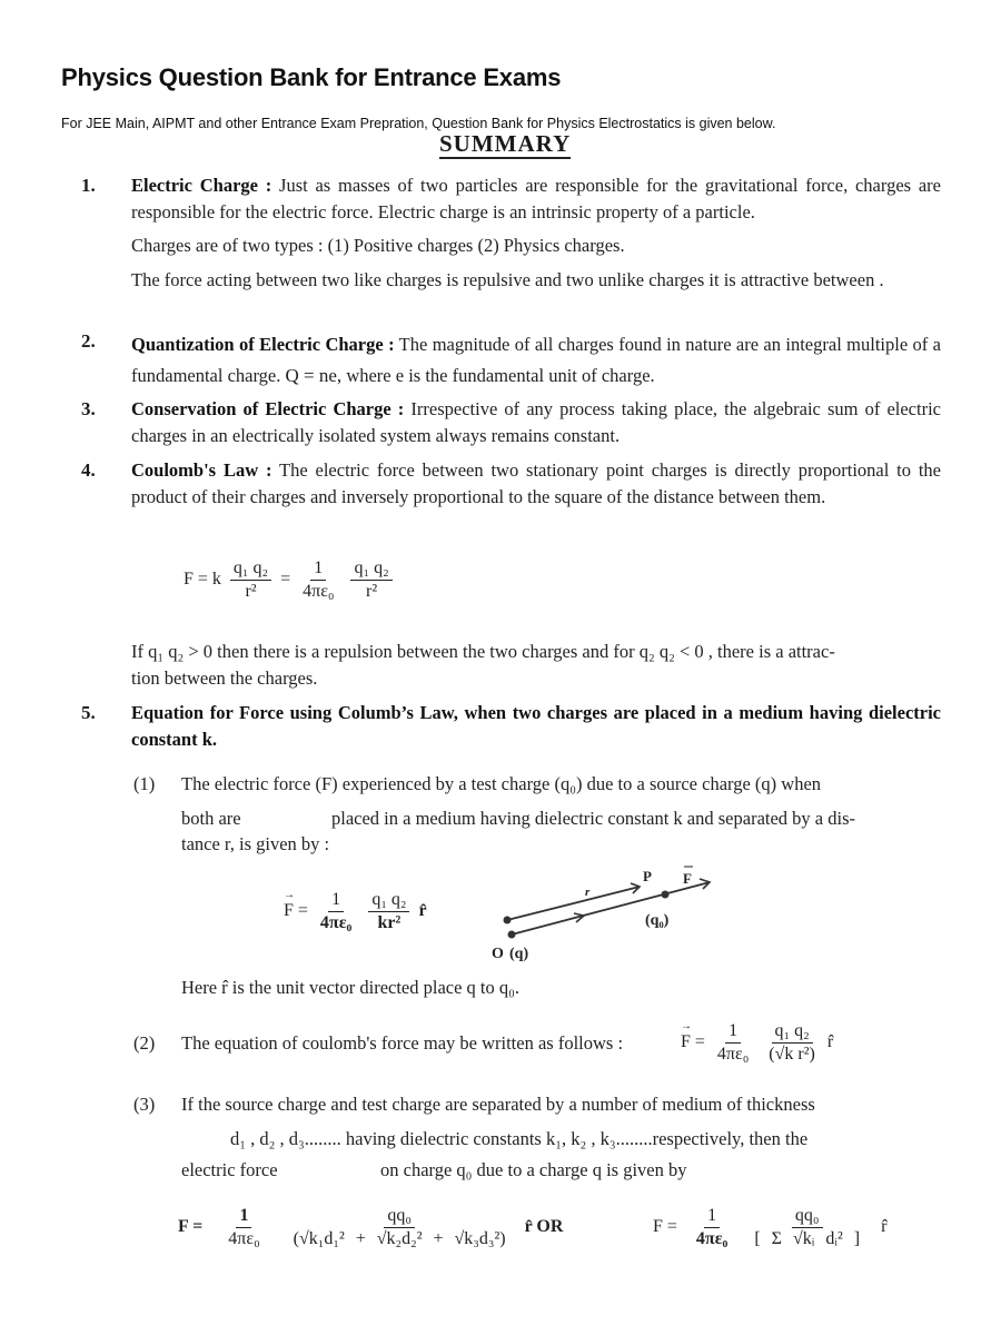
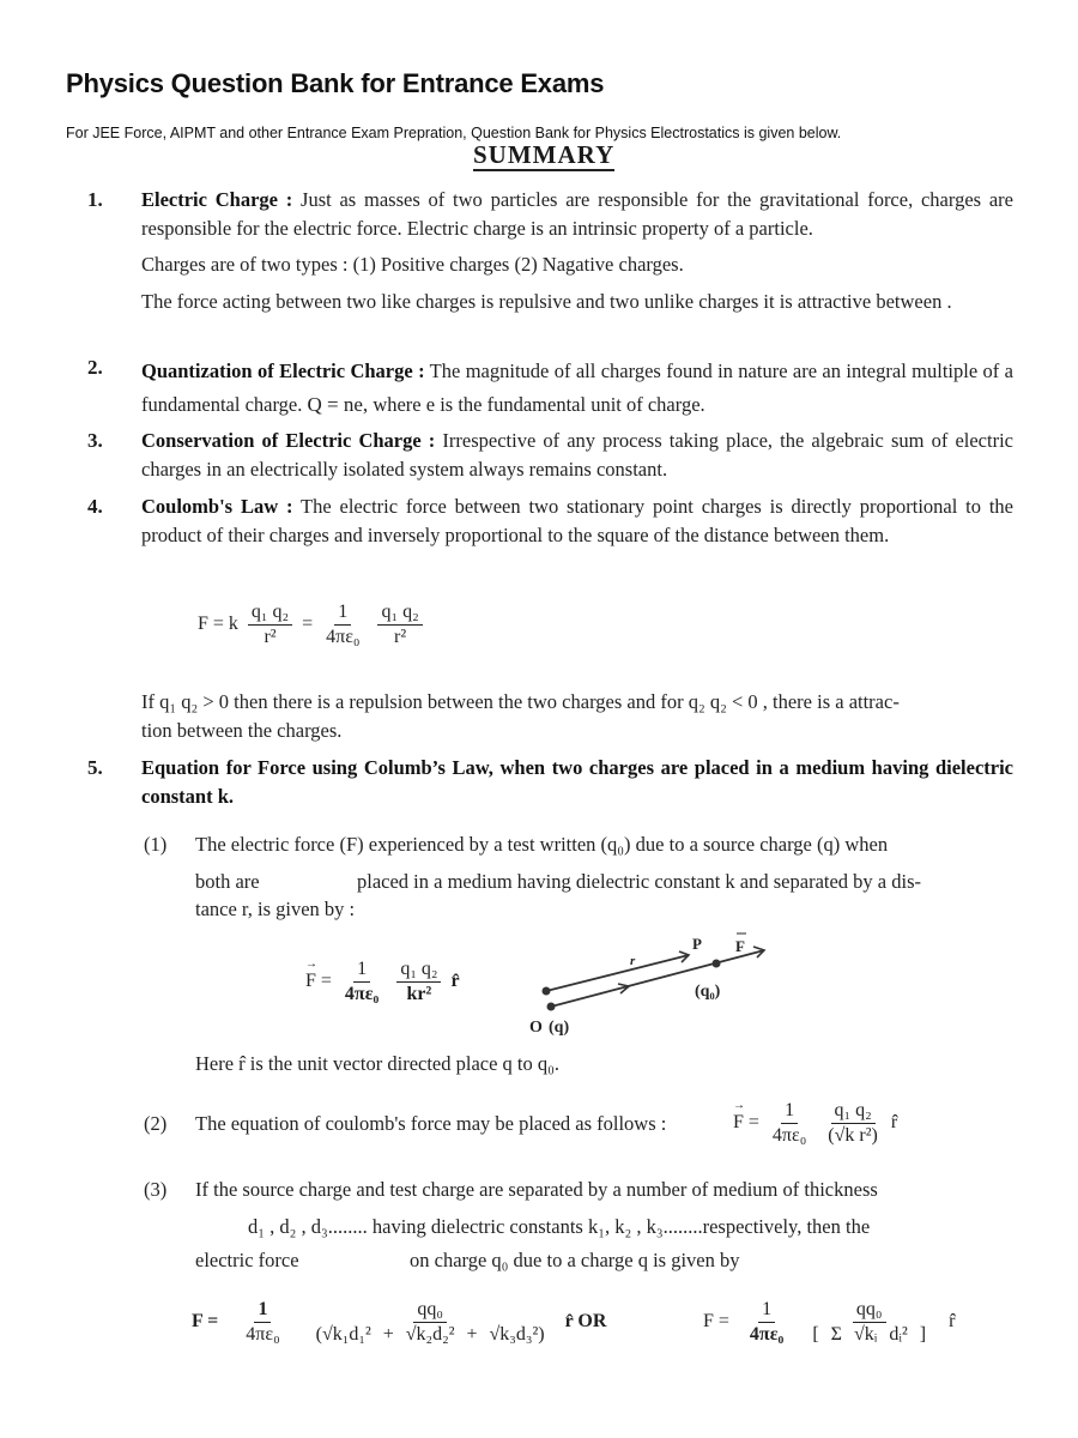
  Physics Question Bank for Entrance Exams
- For JEE Main, AIPMT and other Entrance Exam Prepration, Question Bank for Physics Electrostatics is given below.
+ For JEE Force, AIPMT and other Entrance Exam Prepration, Question Bank for Physics Electrostatics is given below.
  SUMMARY
  1.
  Electric Charge : Just as masses of two particles are responsible for the gravitational force, charges are responsible for the electric force. Electric charge is an intrinsic property of a particle.
- Charges are of two types : (1) Positive charges (2) Physics charges.
+ Charges are of two types : (1) Positive charges (2) Nagative charges.
  The force acting between two like charges is repulsive and two unlike charges it is attractive between .
  2.
  Quantization of Electric Charge : The magnitude of all charges found in nature are an integral multiple of a fundamental charge. Q = ne, where e is the fundamental unit of charge.
  3.
  Conservation of Electric Charge : Irrespective of any process taking place, the algebraic sum of electric charges in an electrically isolated system always remains constant.
  4.
  Coulomb's Law : The electric force between two stationary point charges is directly proportional to the product of their charges and inversely proportional to the square of the distance between them.
  F = k
  q₁ q₂
  r²
  =
  1
  4πε₀
  q₁ q₂
  r²
  If q₁ q₂ > 0 then there is a repulsion between the two charges and for q₂ q₂ < 0 , there is a attrac-
  tion between the charges.
  5.
  Equation for Force using Columb’s Law, when two charges are placed in a medium having dielectric constant k.
  (1)
- The electric force (F) experienced by a test charge (q₀) due to a source charge (q) when
+ The electric force (F) experienced by a test written (q₀) due to a source charge (q) when
  both are
  placed in a medium having dielectric constant k and separated by a dis-
  tance r, is given by :
  F =
  1
  4πε₀
  q₁ q₂
  kr²
  r̂
  r
  P
  F
  (q₀)
  O
  (q)
  Here r̂ is the unit vector directed place q to q₀.
  (2)
- The equation of coulomb's force may be written as follows :
+ The equation of coulomb's force may be placed as follows :
  F =
  1
  4πε₀
  q₁ q₂
  (√k r²)
  r̂
  (3)
  If the source charge and test charge are separated by a number of medium of thickness
  d₁ , d₂ , d₃........ having dielectric constants k₁, k₂ , k₃........respectively, then the
  electric force
  on charge q₀ due to a charge q is given by
  F =
  1
  4πε₀
  qq₀
  (√k₁d₁² + √k₂d₂² + √k₃d₃²)
  r̂ OR
  F =
  1
  4πε₀
  qq₀
  [ Σ √kᵢ dᵢ² ]
  r̂
